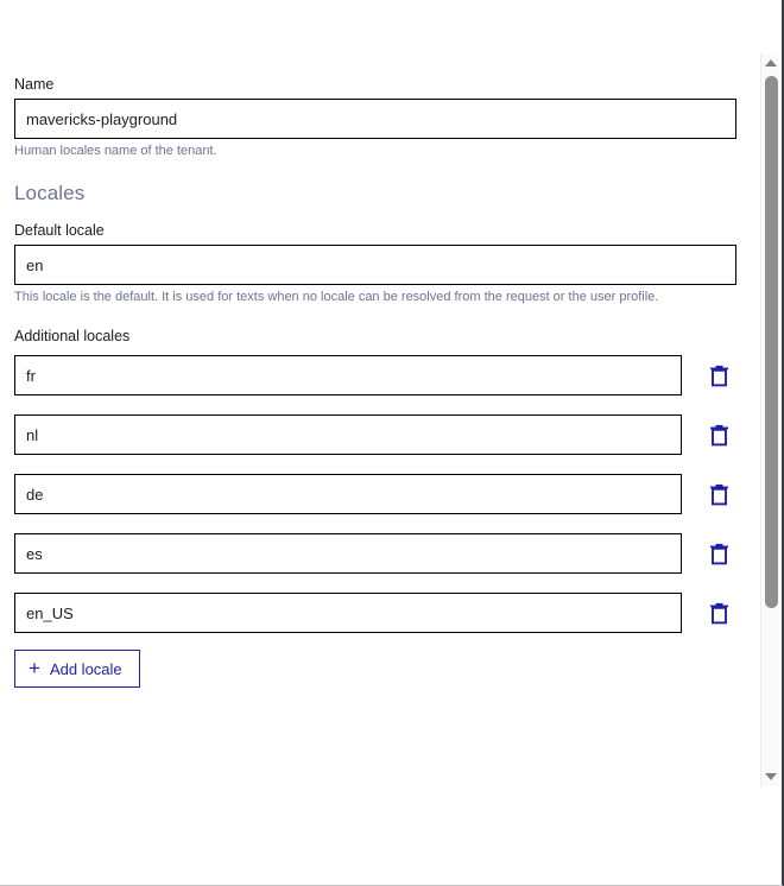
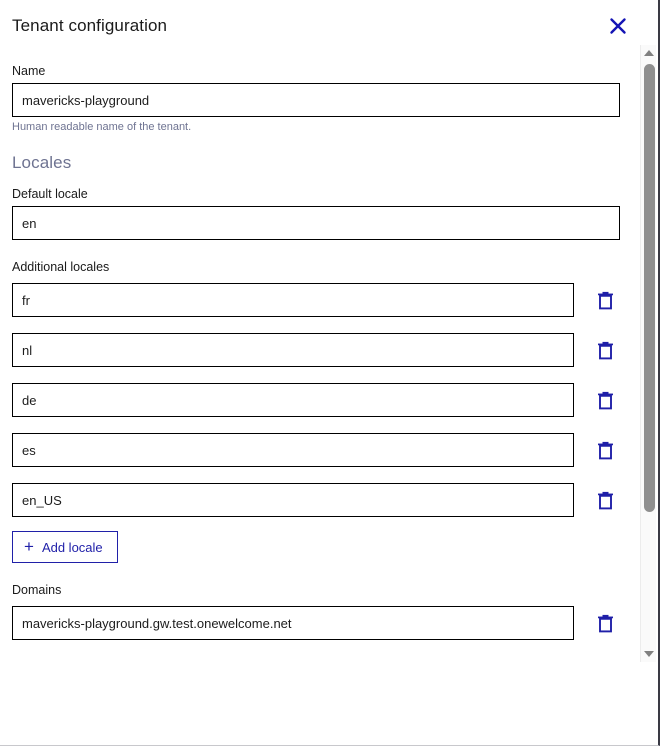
+ Tenant configuration
  Name
  mavericks-playground
- Human locales name of the tenant.
+ Human readable name of the tenant.
  Locales
  Default locale
  en
- This locale is the default. It is used for texts when no locale can be resolved from the request or the user profile.
  Additional locales
  fr
  nl
  de
  es
  en_US
  +
  Add locale
+ Domains
+ mavericks-playground.gw.test.onewelcome.net
